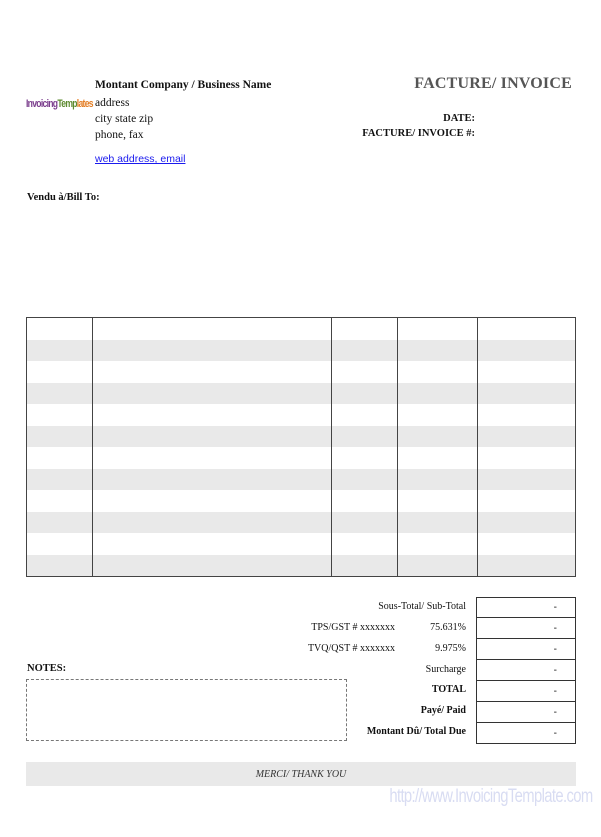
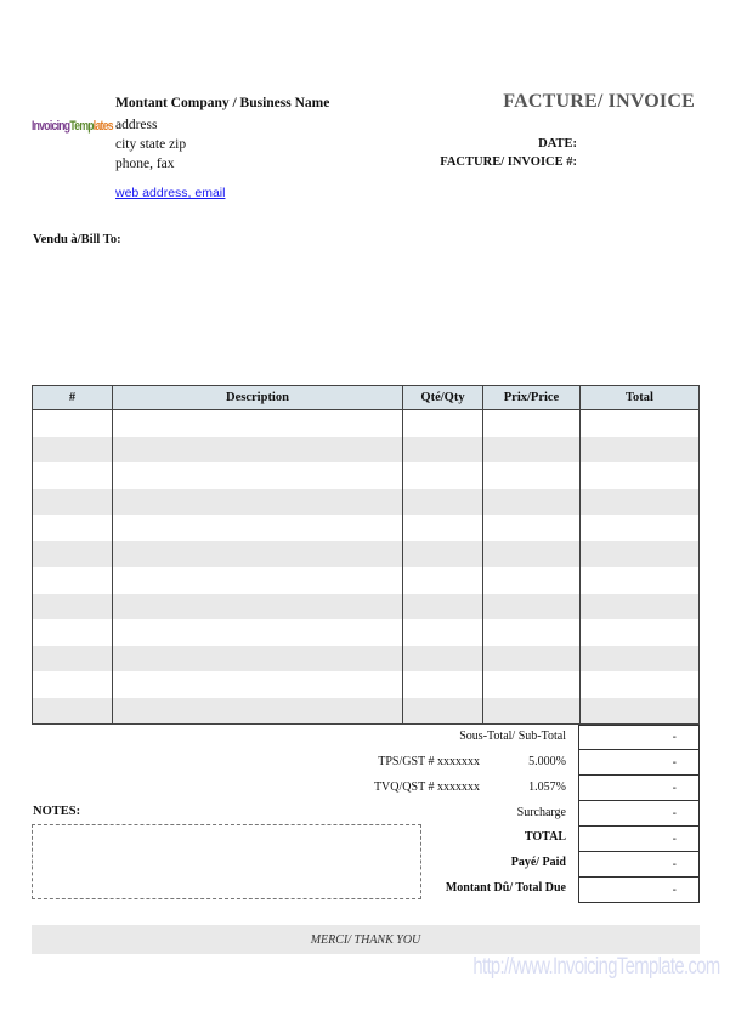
  InvoicingTemplates
  Montant Company / Business Name
  address
  city state zip
  phone, fax
  web address, email
  FACTURE/ INVOICE
  DATE:
  FACTURE/ INVOICE #:
  Vendu à/Bill To:
+ #
+ Description
+ Qté/Qty
+ Prix/Price
+ Total
  Sous-Total/ Sub-Total
  -
  TPS/GST # xxxxxxx
- 75.631%
+ 5.000%
  -
  TVQ/QST # xxxxxxx
- 9.975%
+ 1.057%
  -
  Surcharge
  -
  TOTAL
  -
  Payé/ Paid
  -
  Montant Dû/ Total Due
  -
  NOTES:
  MERCI/ THANK YOU
  http://www.InvoicingTemplate.com
